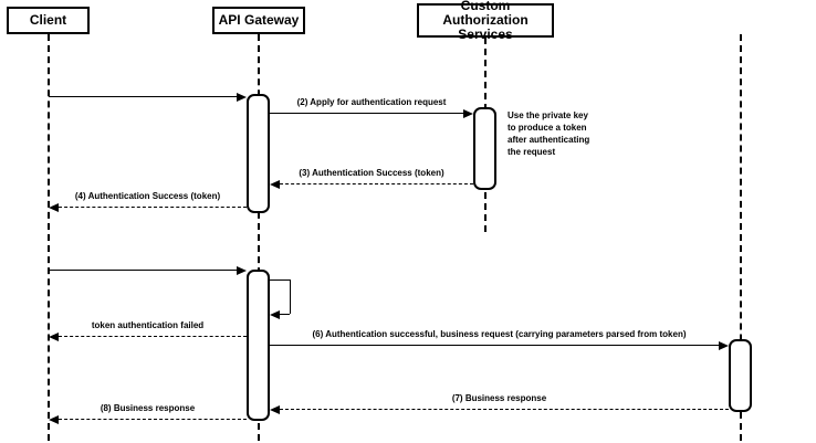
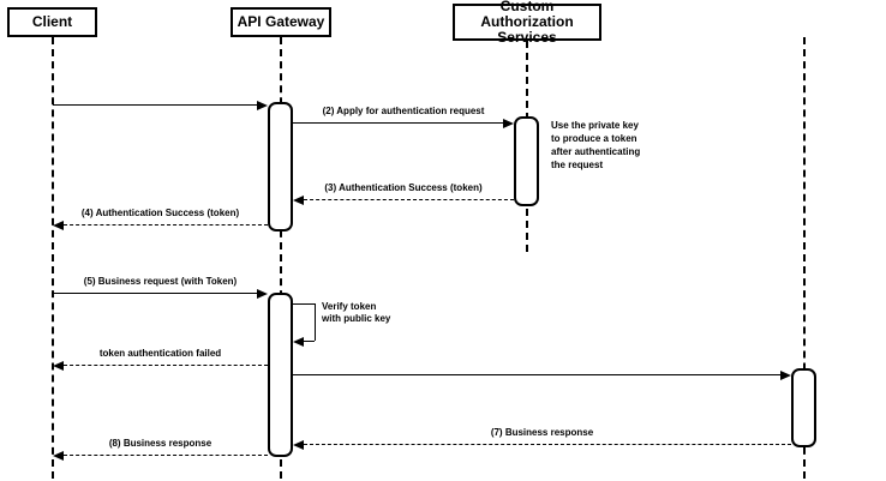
  Client
  API Gateway
  Custom Authorization
  Services
  Use the private key to produce a token after authenticating the request
  (2) Apply for authentication request
  (3) Authentication Success (token)
  (4) Authentication Success (token)
+ (5) Business request (with Token)
+ Verify token with public key
  token authentication failed
- (6) Authentication successful, business request (carrying parameters parsed from token)
  (7) Business response
  (8) Business response
